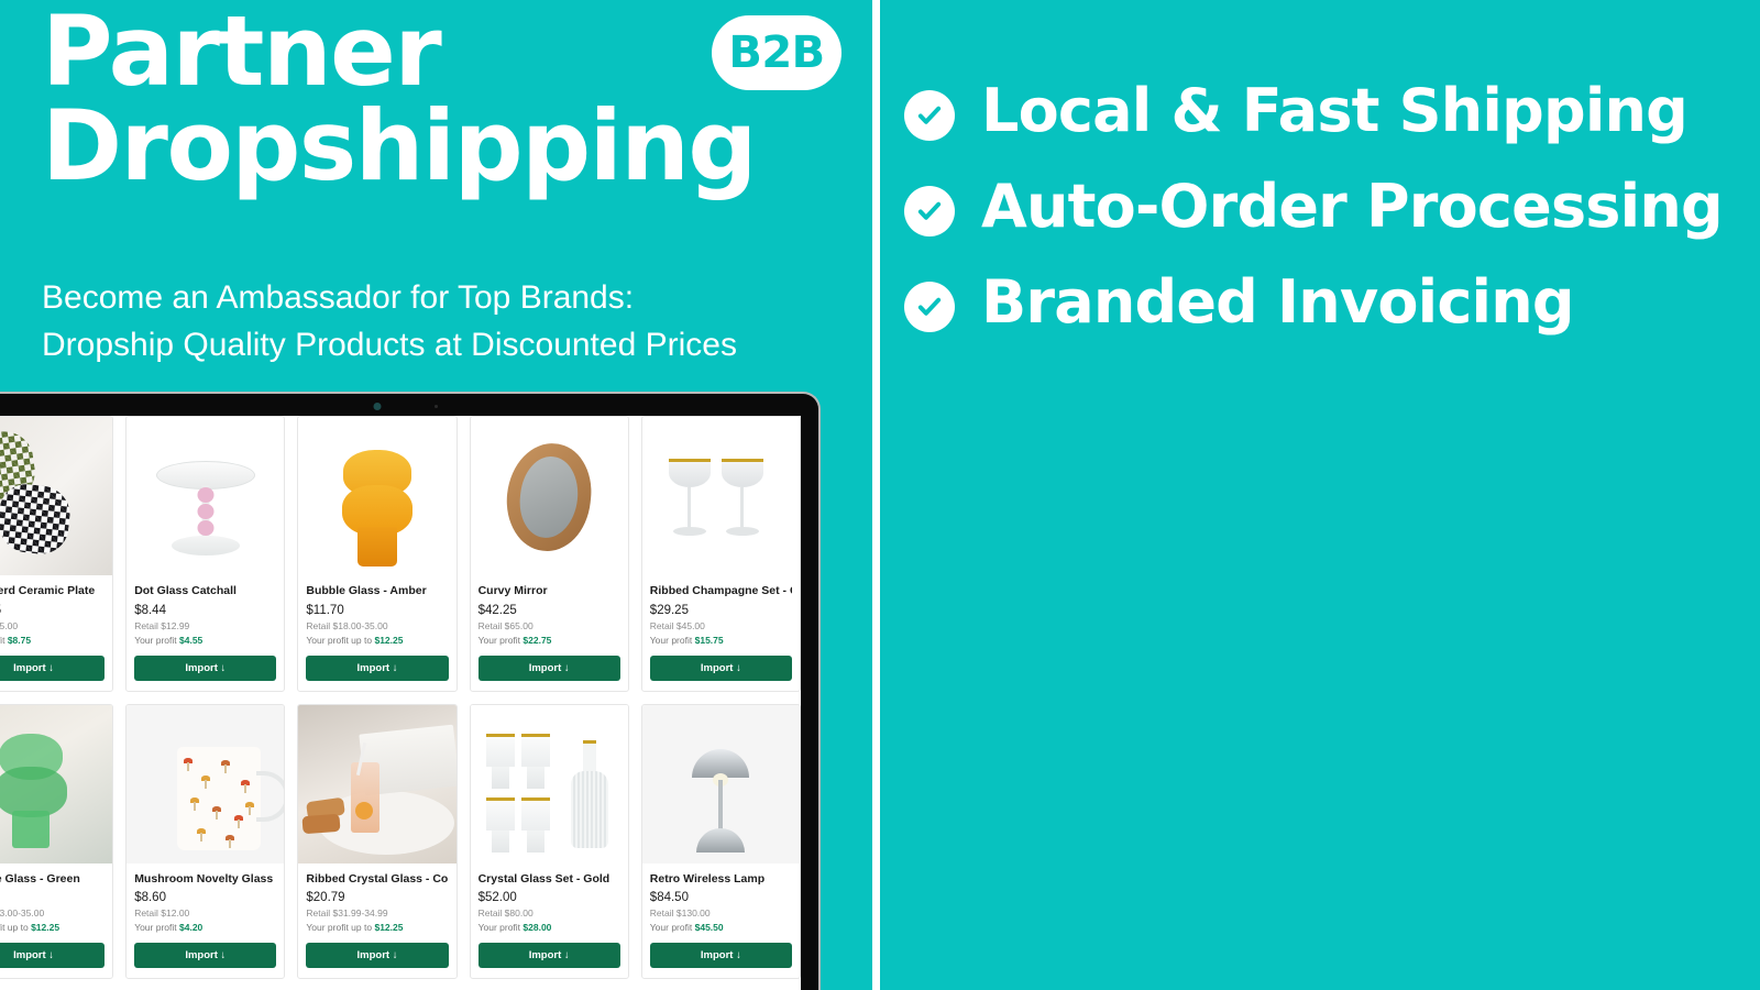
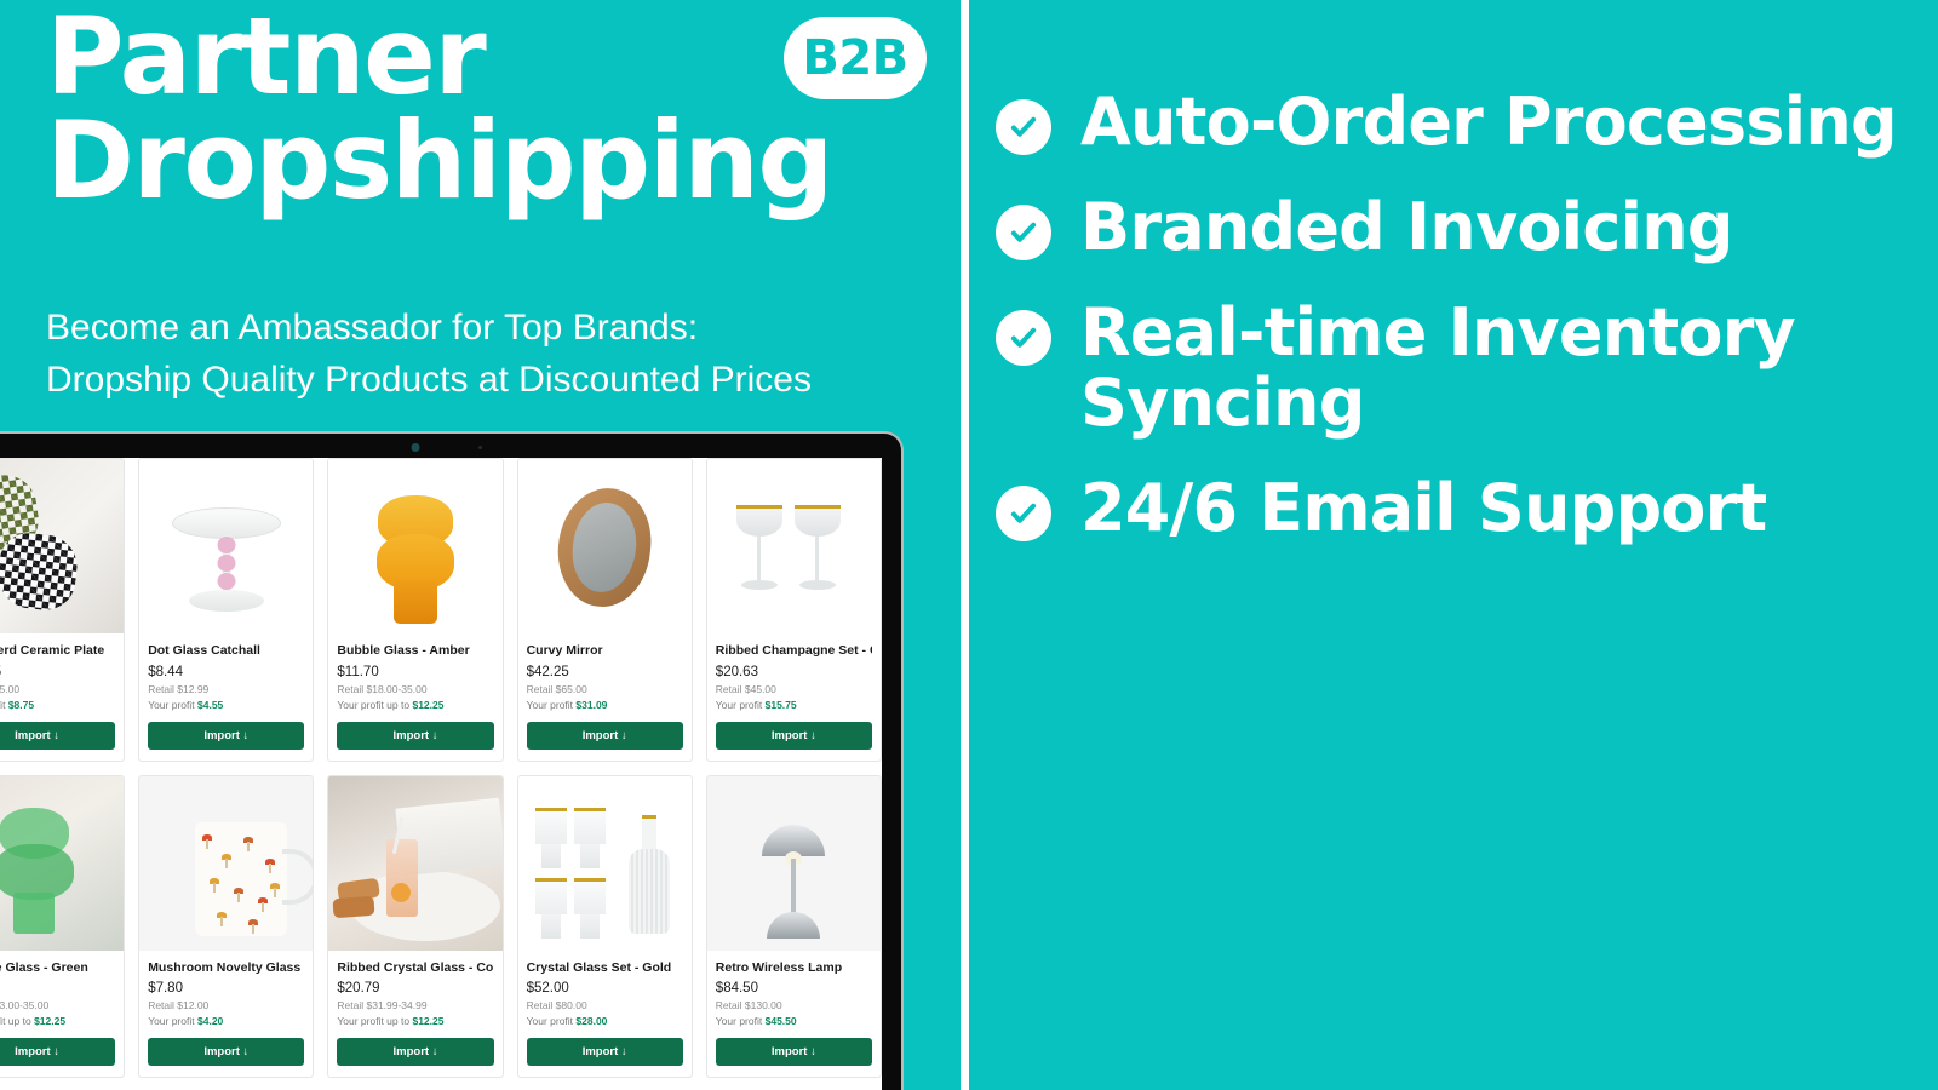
  B2B
  Partner
  Dropshipping
  Become an Ambassador for Top Brands:
  Dropship Quality Products at Discounted Prices
  erd Ceramic Plate
  Import ↓
  Dot Glass Catchall
  $8.44
  Retail $12.99
  Your profit $4.55
  Import ↓
  Bubble Glass - Amber
  $11.70
  Retail $18.00-35.00
  Your profit up to $12.25
  Import ↓
  Curvy Mirror
  $42.25
  Retail $65.00
- Your profit $22.75
+ Your profit $31.09
  Import ↓
  Ribbed Champagne Set -
- $29.25
+ $20.63
  Retail $45.00
  Your profit $15.75
  Import ↓
  Import ↓
  Mushroom Novelty Glass
- $8.60
+ $7.80
  Retail $12.00
  Your profit $4.20
  Import ↓
  Ribbed Crystal Glass - Co
  $20.79
  Retail $31.99-34.99
  Your profit up to $12.25
  Import ↓
  Crystal Glass Set - Gold
  $52.00
  Retail $80.00
  Your profit $28.00
  Import ↓
  Retro Wireless Lamp
  $84.50
  Retail $130.00
  Your profit $45.50
  Import ↓
- Local & Fast Shipping
  Auto-Order Processing
  Branded Invoicing
+ Real-time Inventory Syncing
+ 24/6 Email Support
